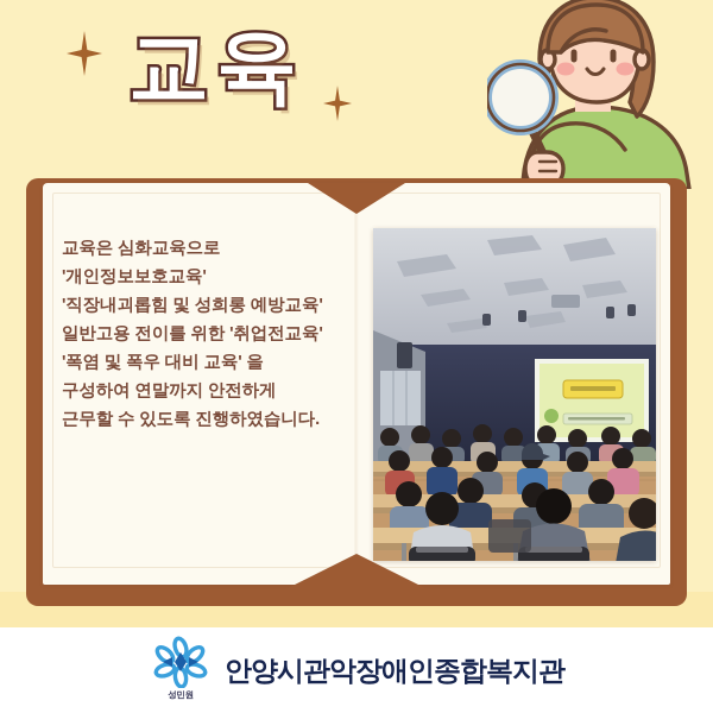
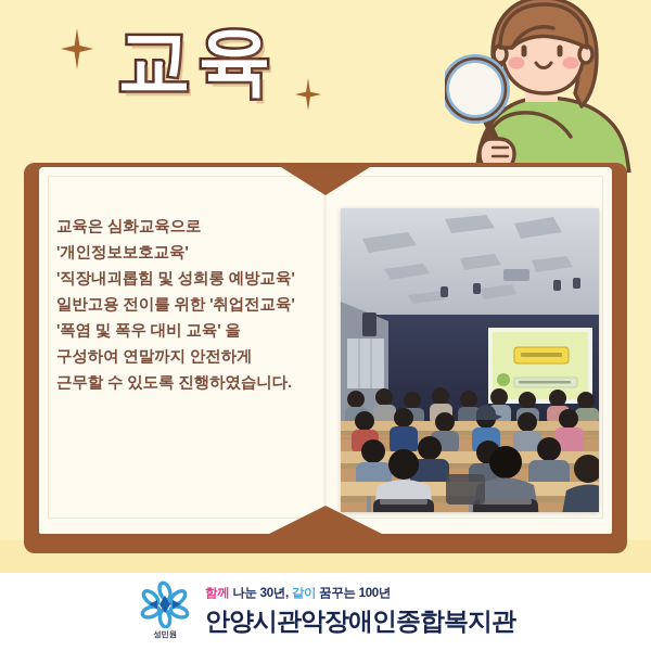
  교육
  교육은 심화교육으로
  '개인정보보호교육'
  '직장내괴롭힘 및 성희롱 예방교육'
  일반고용 전이를 위한 '취업전교육'
  '폭염 및 폭우 대비 교육' 을
  구성하여 연말까지 안전하게
  근무할 수 있도록 진행하였습니다.
  성민원
+ 함께 나눈 30년, 같이 꿈꾸는 100년
  안양시관악장애인종합복지관
